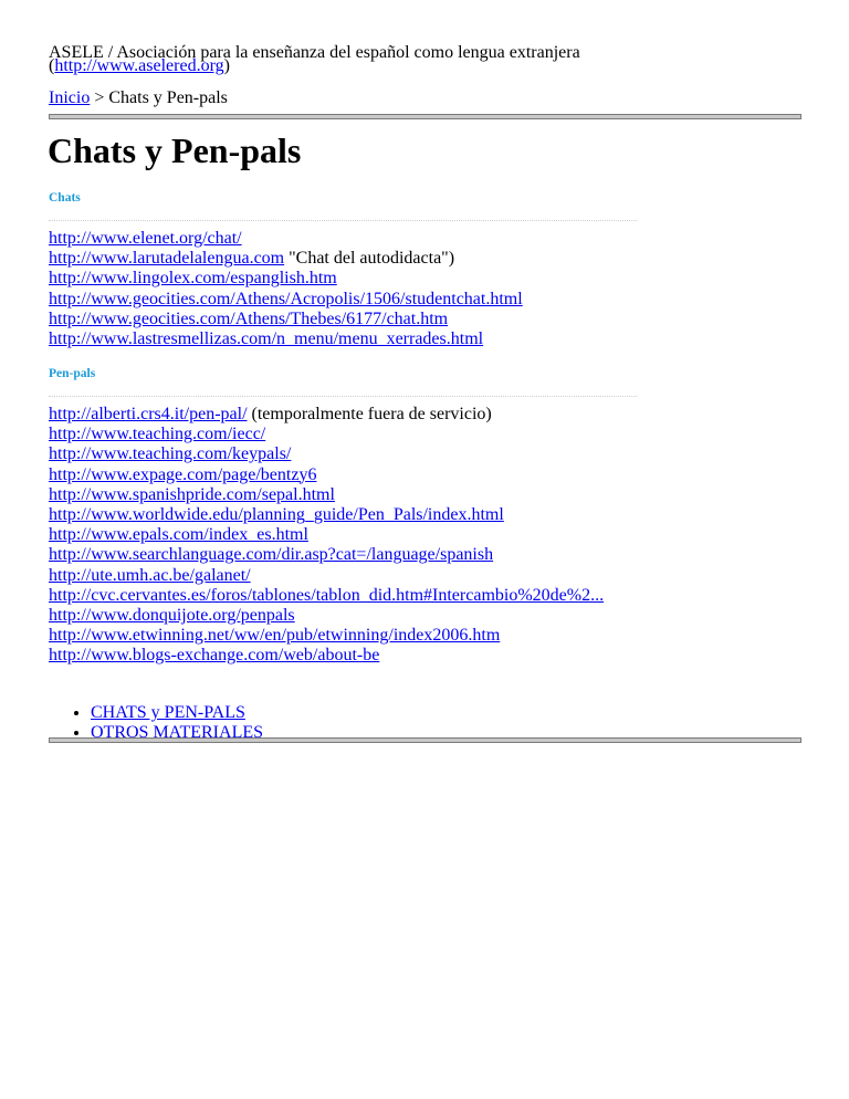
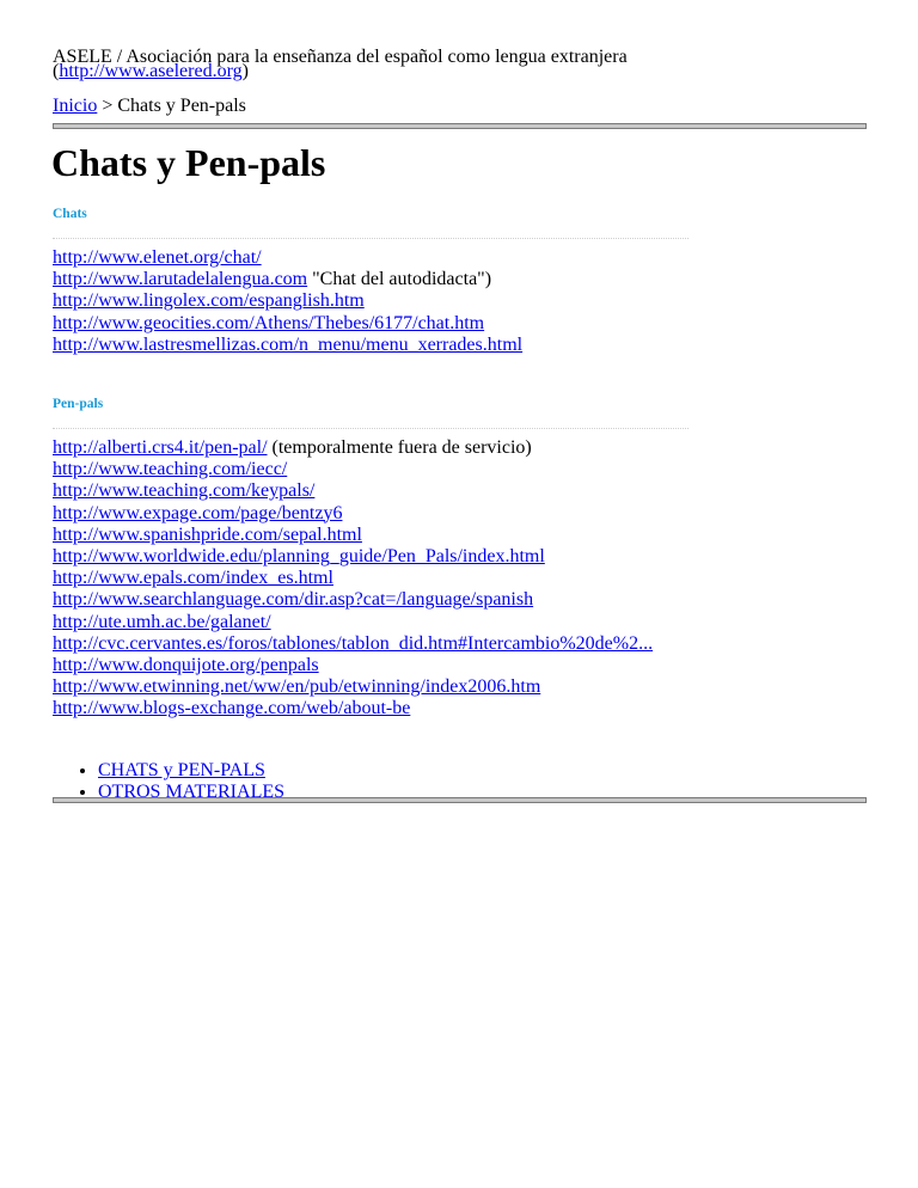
  ASELE / Asociación para la enseñanza del español como lengua extranjera
  (http://www.aselered.org)
  Inicio > Chats y Pen-pals
  Chats y Pen-pals
  Chats
  http://www.elenet.org/chat/
  http://www.larutadelalengua.com "Chat del autodidacta")
  http://www.lingolex.com/espanglish.htm
- http://www.geocities.com/Athens/Acropolis/1506/studentchat.html
  http://www.geocities.com/Athens/Thebes/6177/chat.htm
  http://www.lastresmellizas.com/n_menu/menu_xerrades.html
  Pen-pals
  http://alberti.crs4.it/pen-pal/ (temporalmente fuera de servicio)
  http://www.teaching.com/iecc/
  http://www.teaching.com/keypals/
  http://www.expage.com/page/bentzy6
  http://www.spanishpride.com/sepal.html
  http://www.worldwide.edu/planning_guide/Pen_Pals/index.html
  http://www.epals.com/index_es.html
  http://www.searchlanguage.com/dir.asp?cat=/language/spanish
  http://ute.umh.ac.be/galanet/
  http://cvc.cervantes.es/foros/tablones/tablon_did.htm#Intercambio%20de%2...
  http://www.donquijote.org/penpals
  http://www.etwinning.net/ww/en/pub/etwinning/index2006.htm
  http://www.blogs-exchange.com/web/about-be
  CHATS y PEN-PALS
  OTROS MATERIALES
